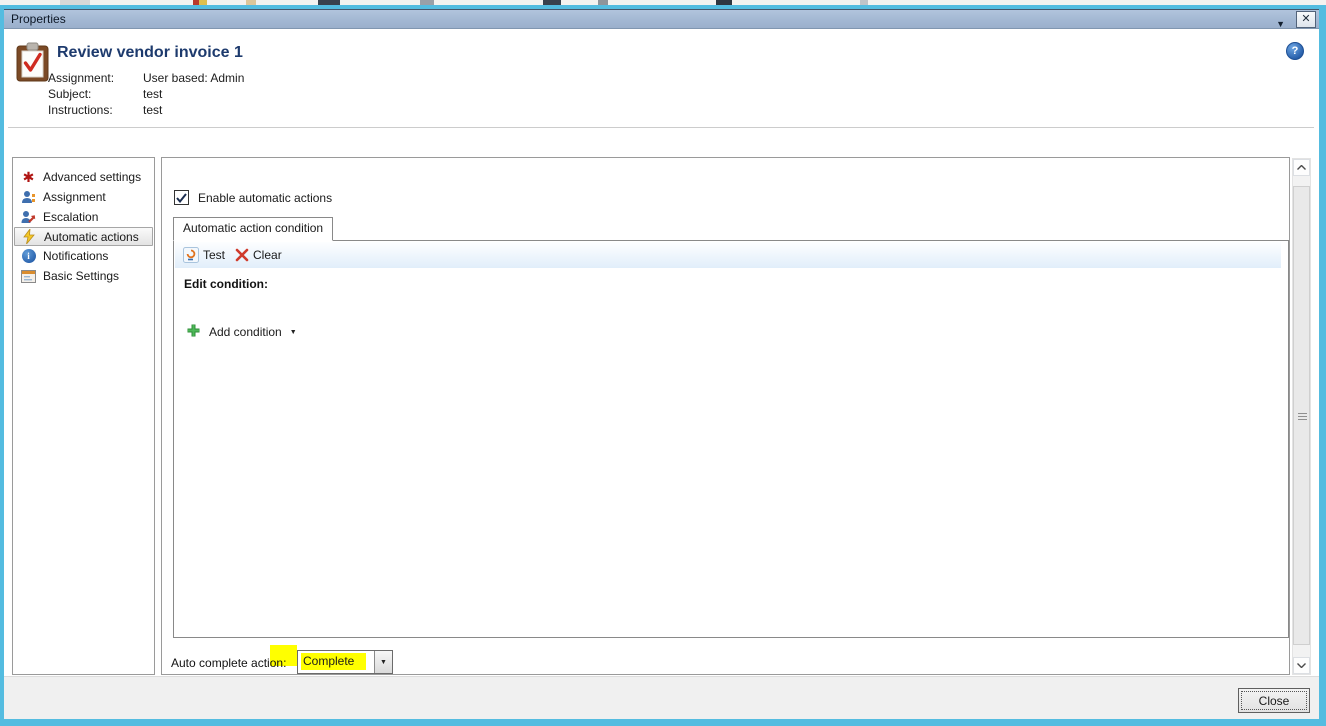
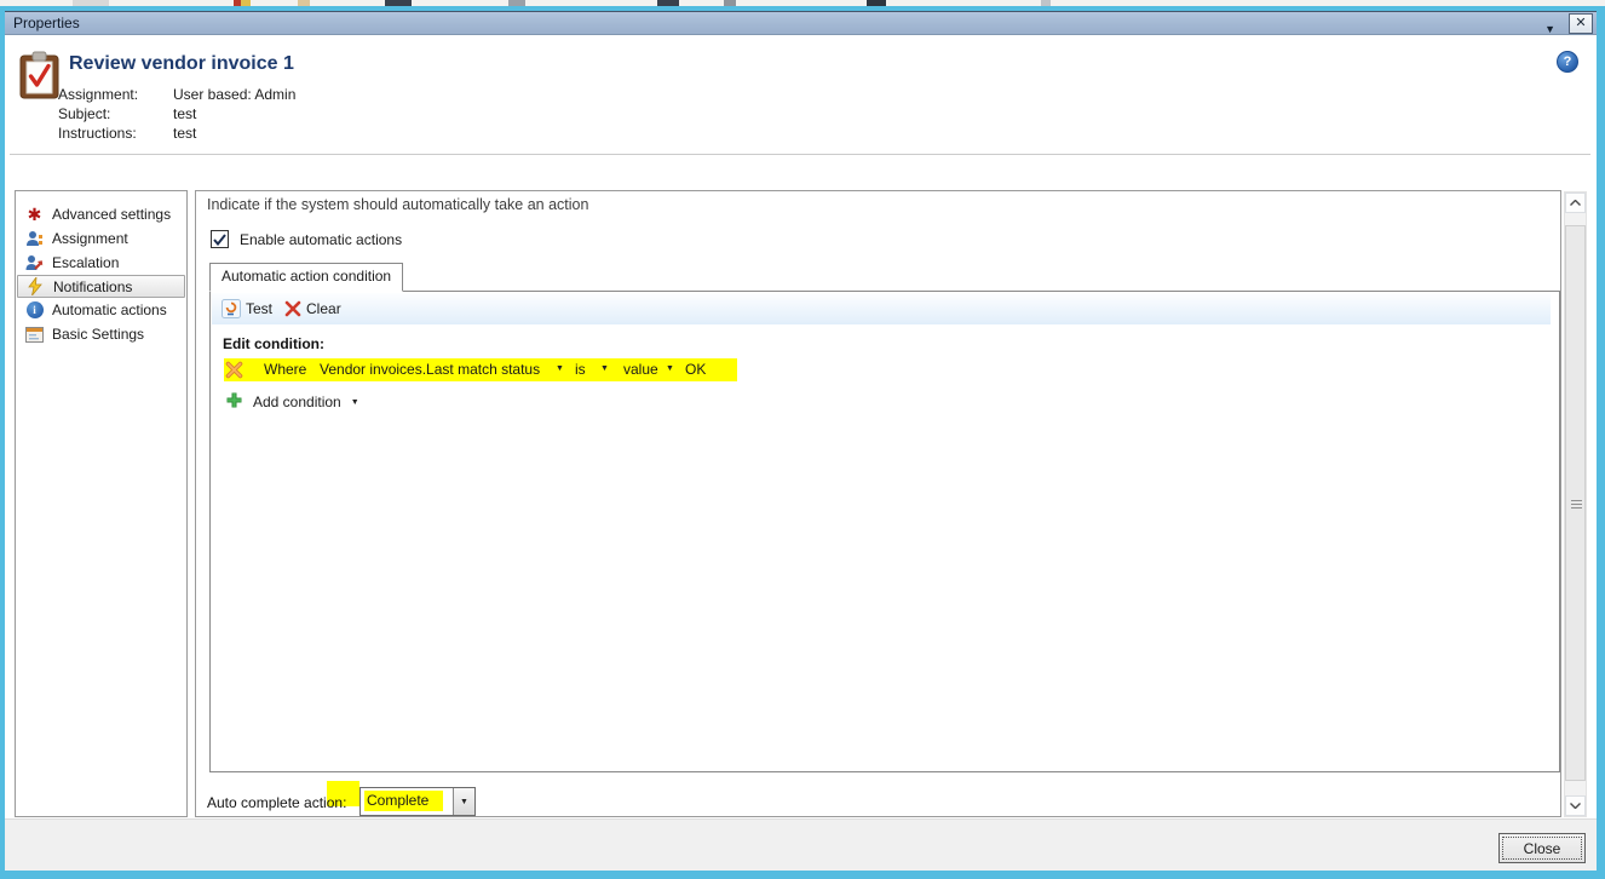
  Properties
  ▼
  ✕
  Review vendor invoice 1
  Assignment:
  User based: Admin
  Subject:
  test
  Instructions:
  test
  ?
  ✱
  Advanced settings
  Assignment
  Escalation
- Automatic actions
+ Notifications
  i
- Notifications
+ Automatic actions
  Basic Settings
+ Indicate if the system should automatically take an action
  Enable automatic actions
  Automatic action condition
  Test
  Clear
  Edit condition:
+ Where
+ Vendor invoices.Last match status
+ is
+ value
+ OK
  Add condition
  Auto complete action:
  Complete
  Close
